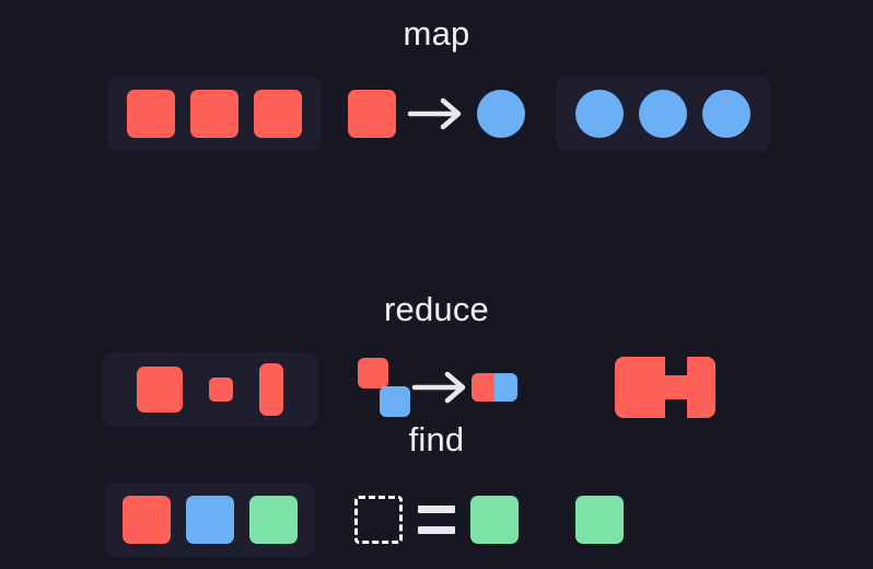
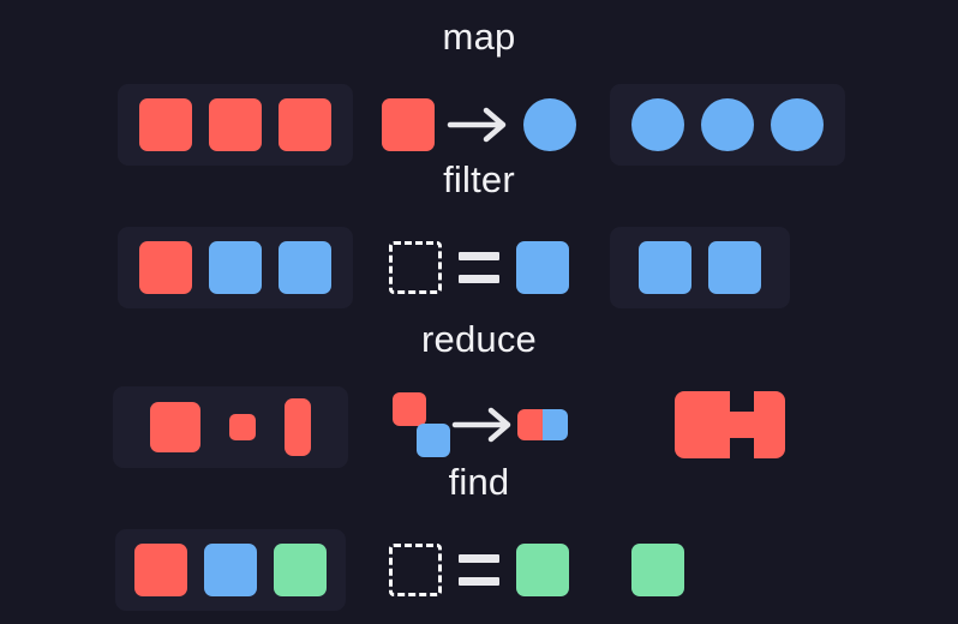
  map
+ filter
  reduce
  find
